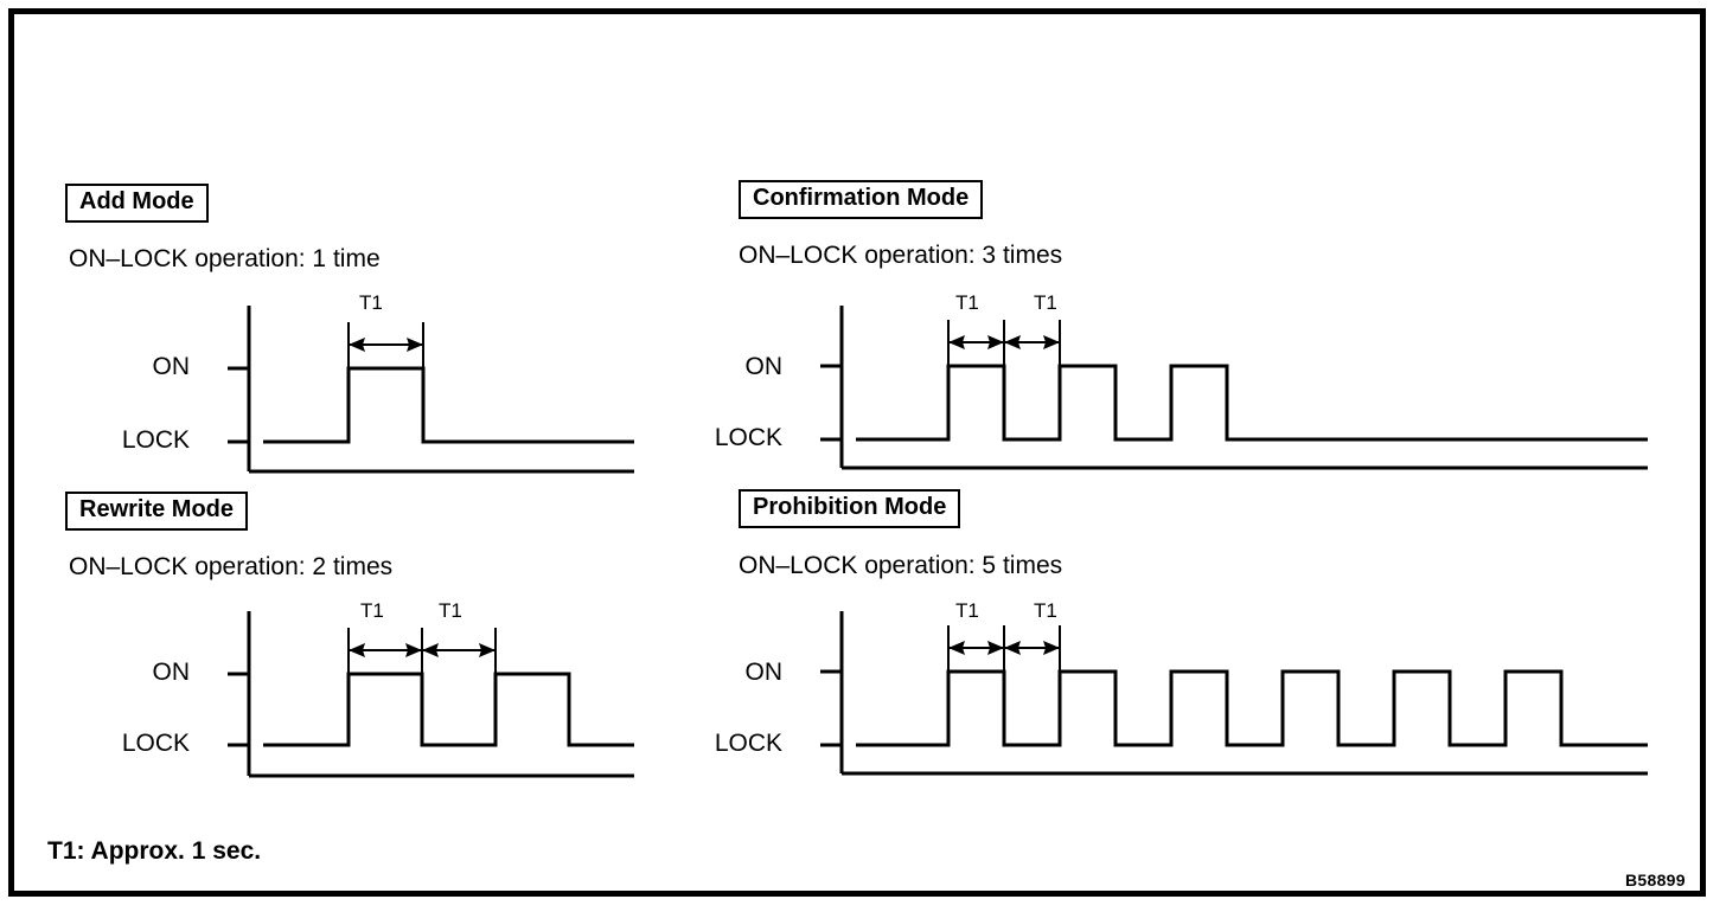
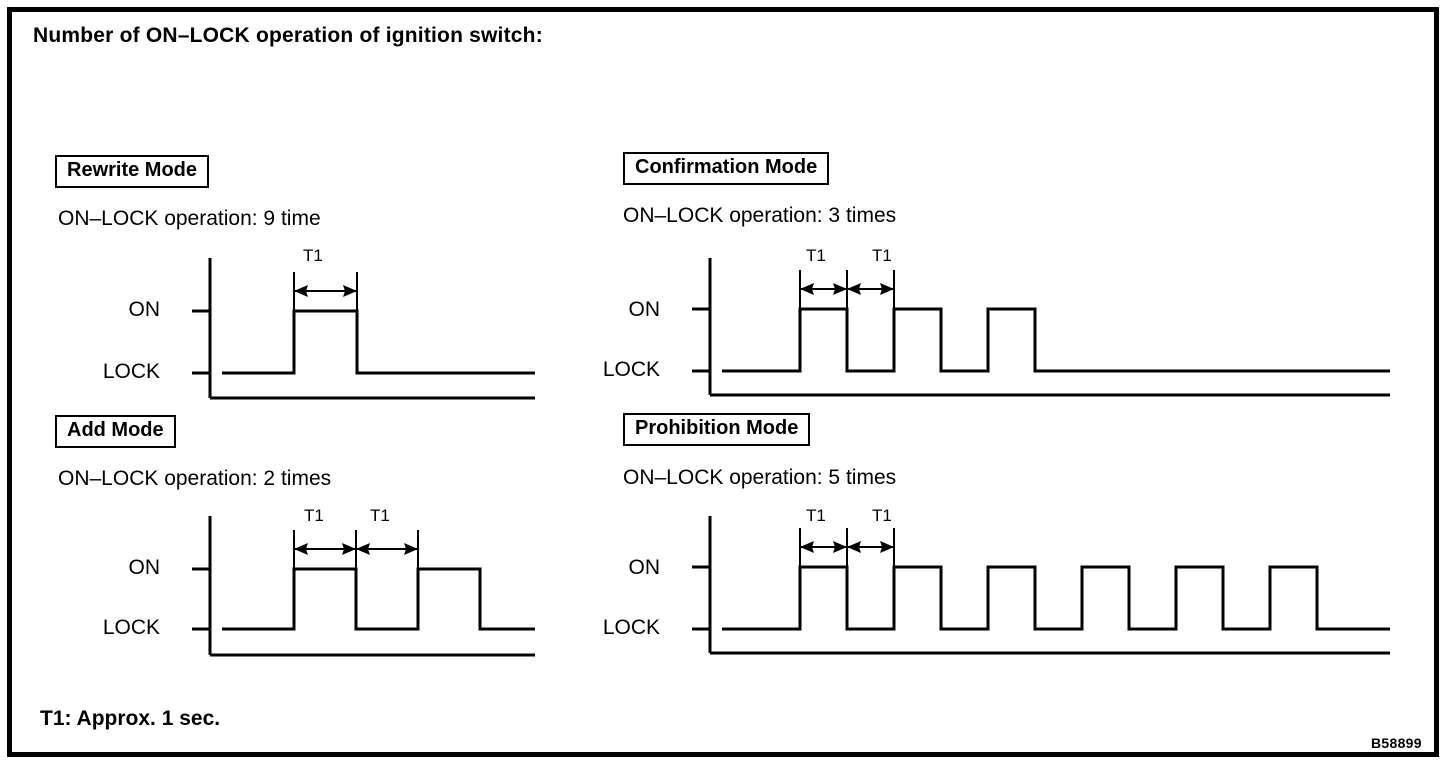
+ Number of ON–LOCK operation of ignition switch:
- Add Mode
+ Rewrite Mode
- ON–LOCK operation: 1 time
+ ON–LOCK operation: 9 time
  ON
  LOCK
  T1
  Confirmation Mode
  ON–LOCK operation: 3 times
  ON
  LOCK
  T1
  T1
- Rewrite Mode
+ Add Mode
  ON–LOCK operation: 2 times
  ON
  LOCK
  T1
  T1
  Prohibition Mode
  ON–LOCK operation: 5 times
  ON
  LOCK
  T1
  T1
  T1: Approx. 1 sec.
  B58899
